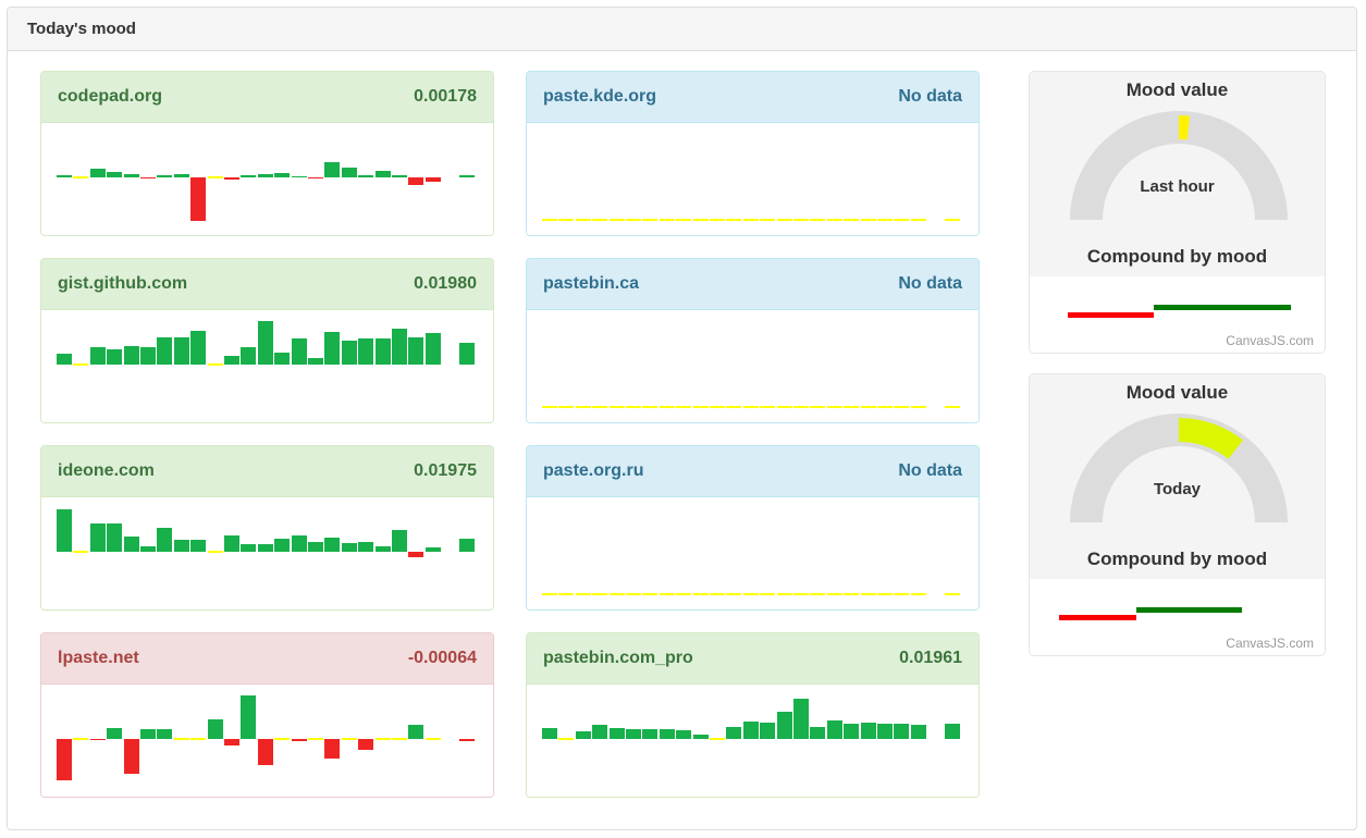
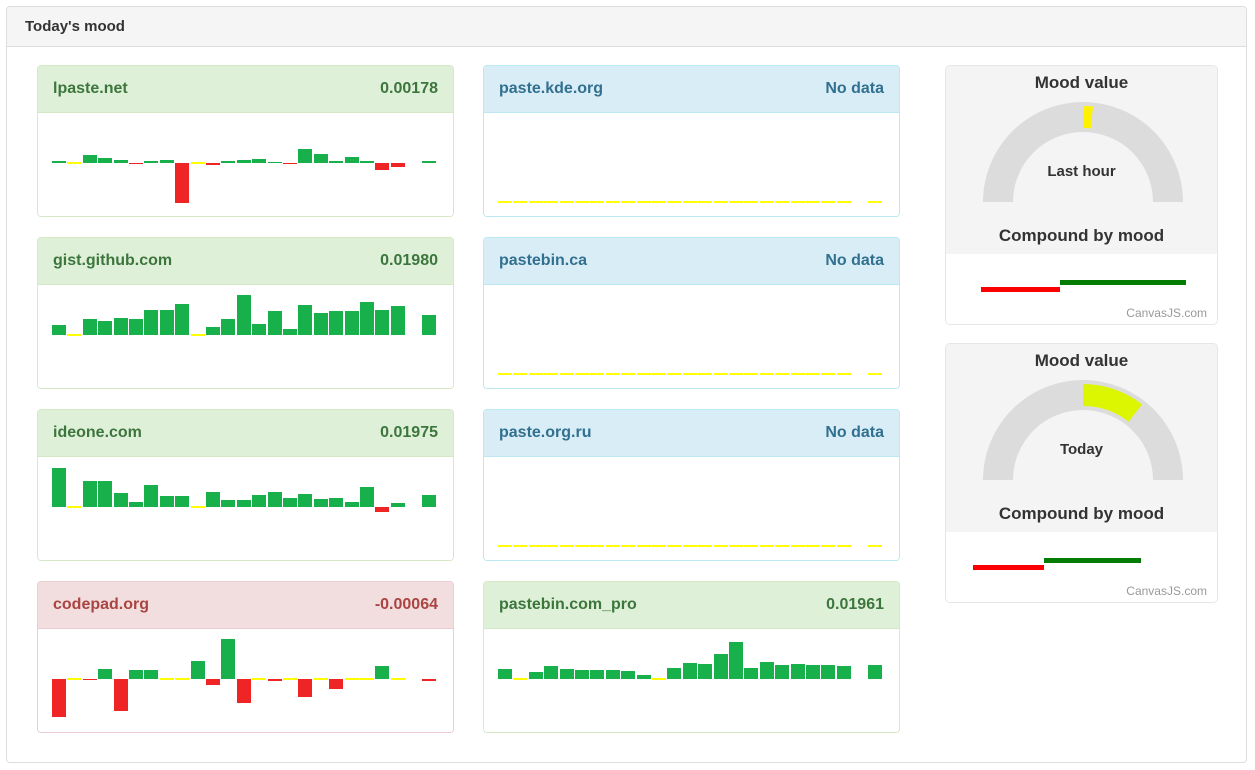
  Today's mood
- codepad.org
+ lpaste.net
  0.00178
  gist.github.com
  0.01980
  ideone.com
  0.01975
- lpaste.net
+ codepad.org
  -0.00064
  paste.kde.org
  No data
  pastebin.ca
  No data
  paste.org.ru
  No data
  pastebin.com_pro
  0.01961
  Mood value
  Last hour
  Compound by mood
  CanvasJS.com
  Mood value
  Today
  Compound by mood
  CanvasJS.com
